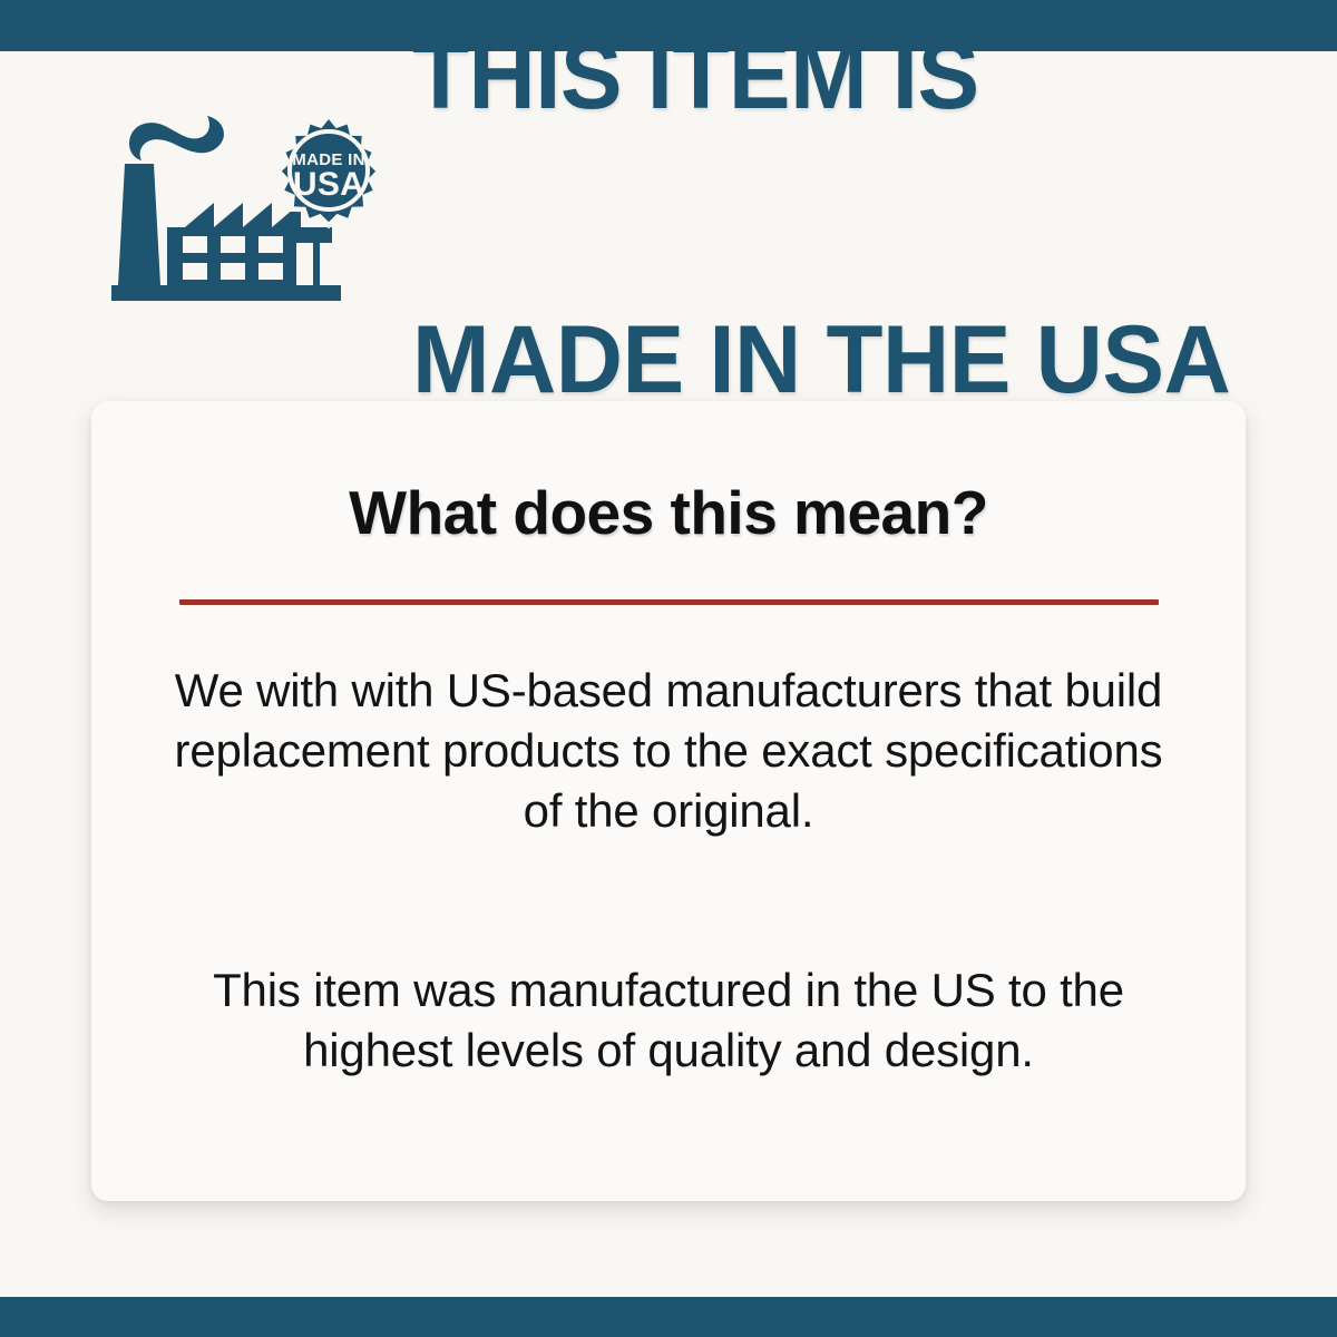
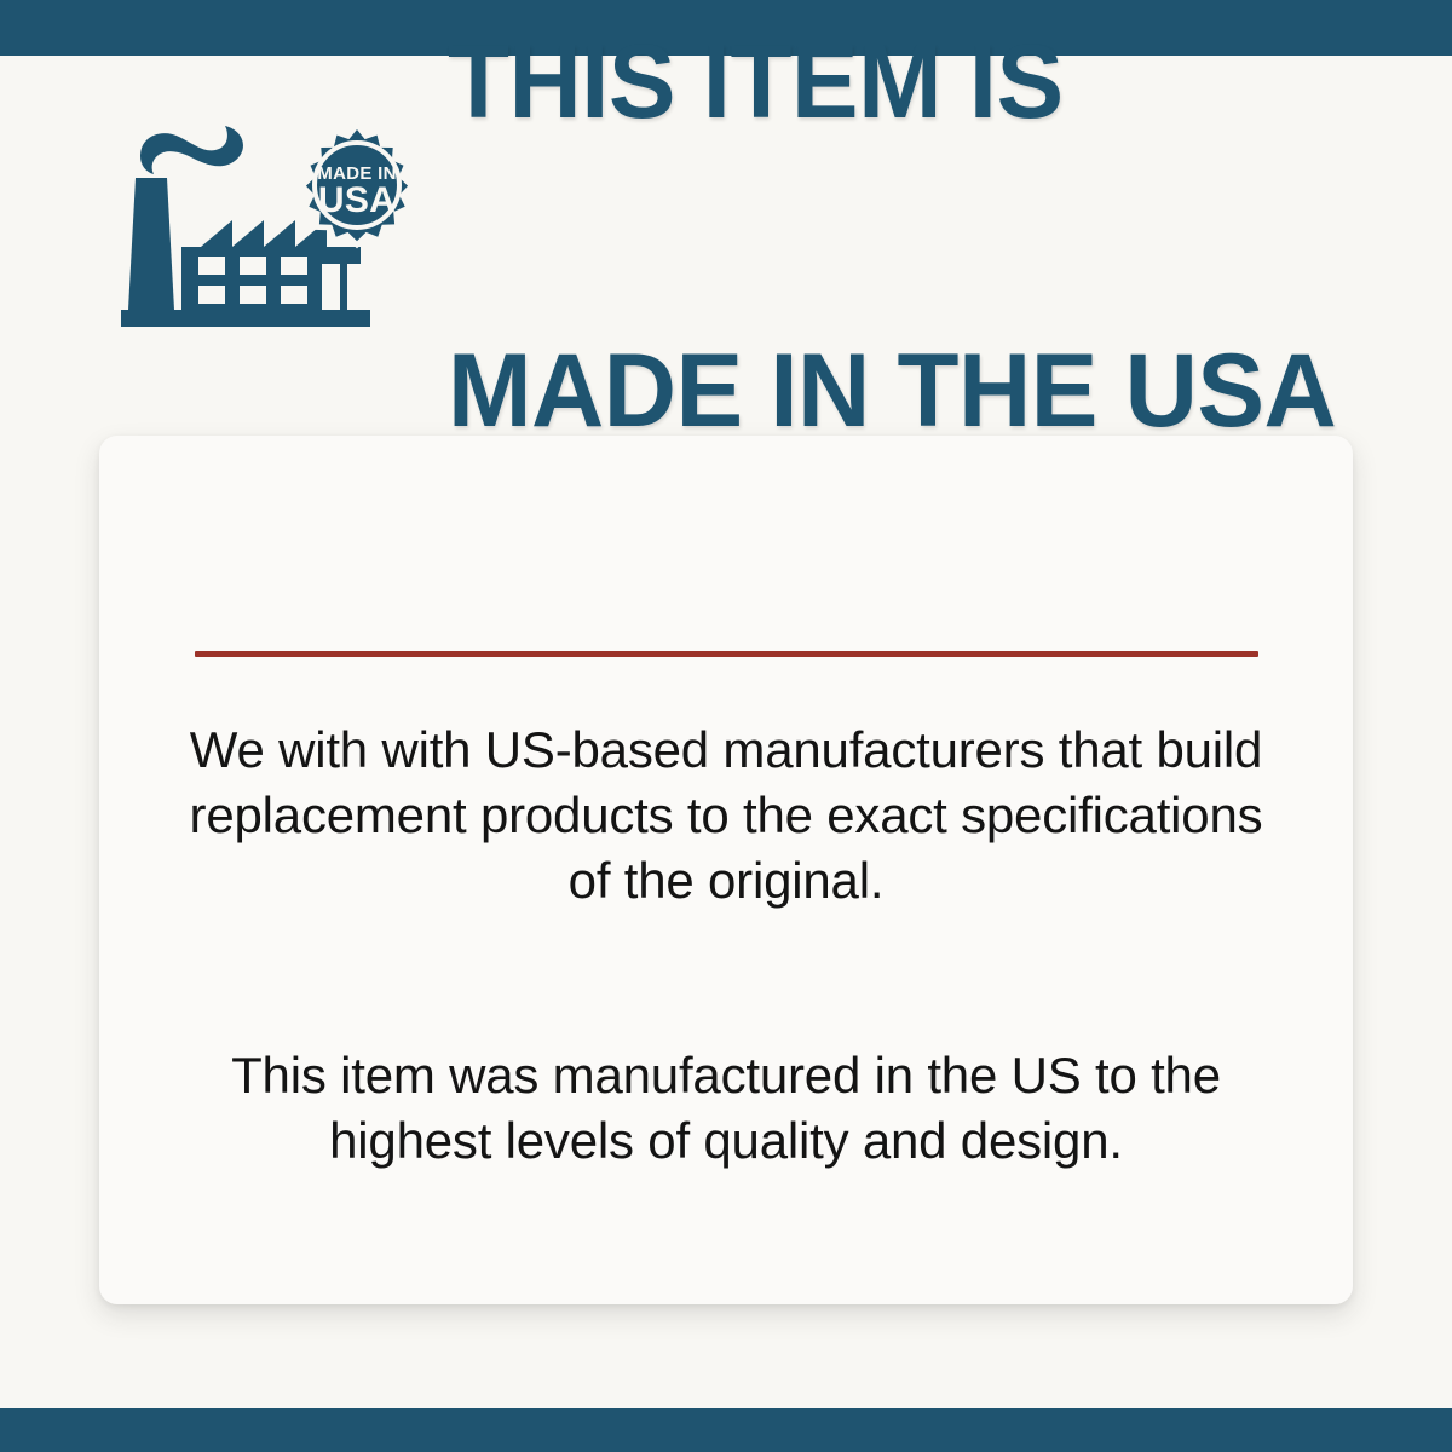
  MADE IN
  USA
  THIS ITEM IS
  MADE IN THE USA
- What does this mean?
  We with with US-based manufacturers that build replacement products to the exact specifications of the original.
  This item was manufactured in the US to the highest levels of quality and design.
